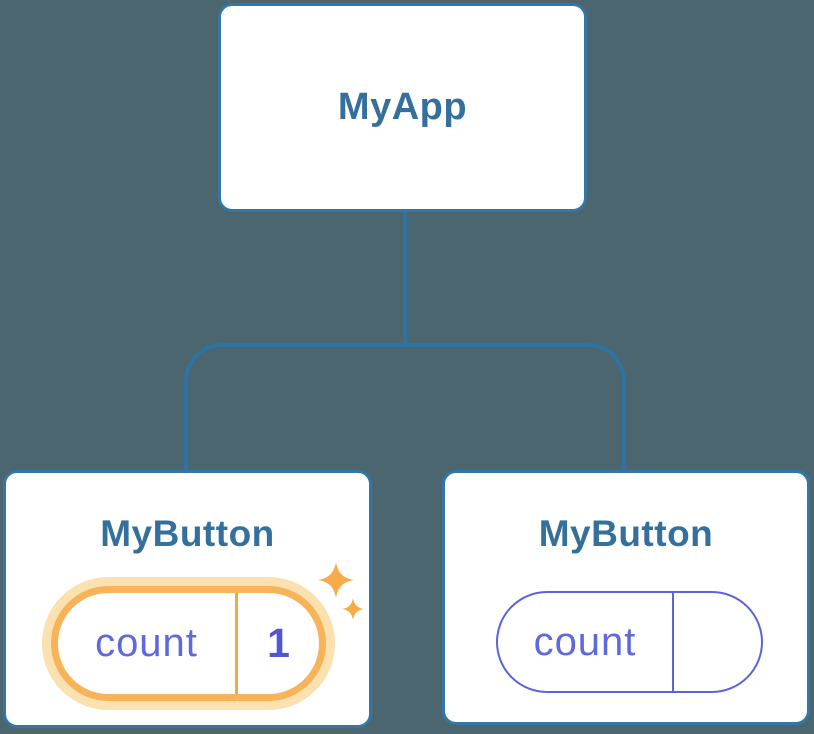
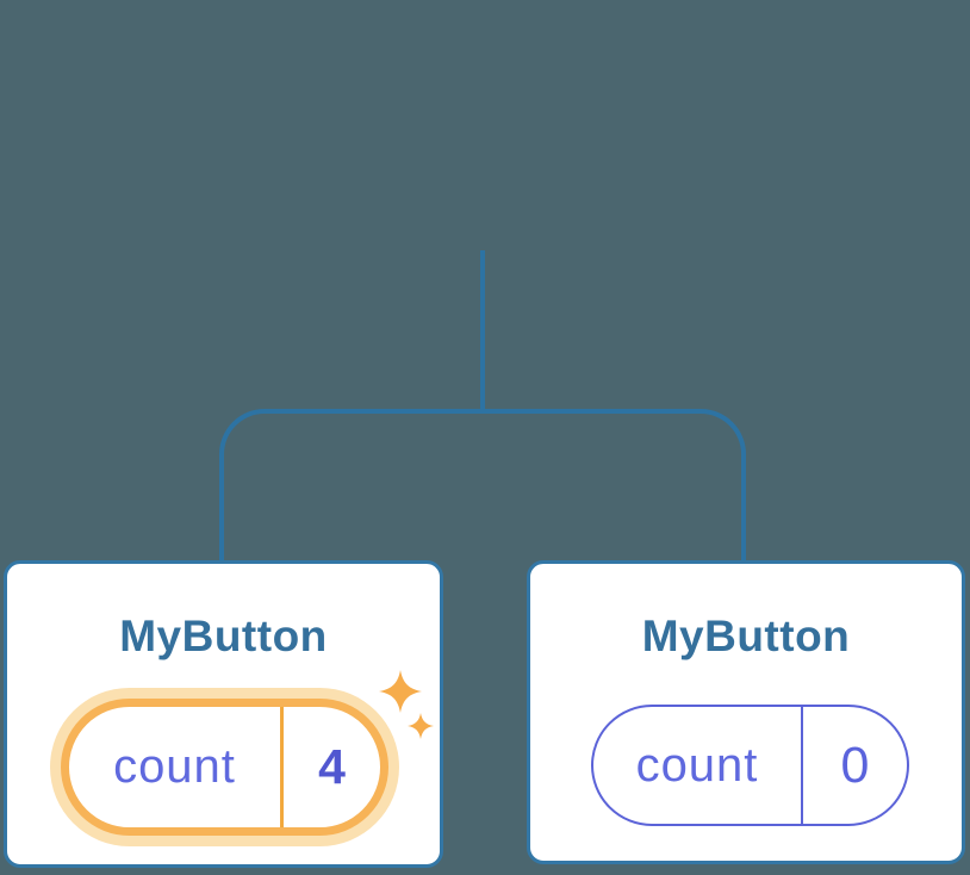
- MyApp
  MyButton
  count
- 1
+ 4
  MyButton
  count
+ 0
